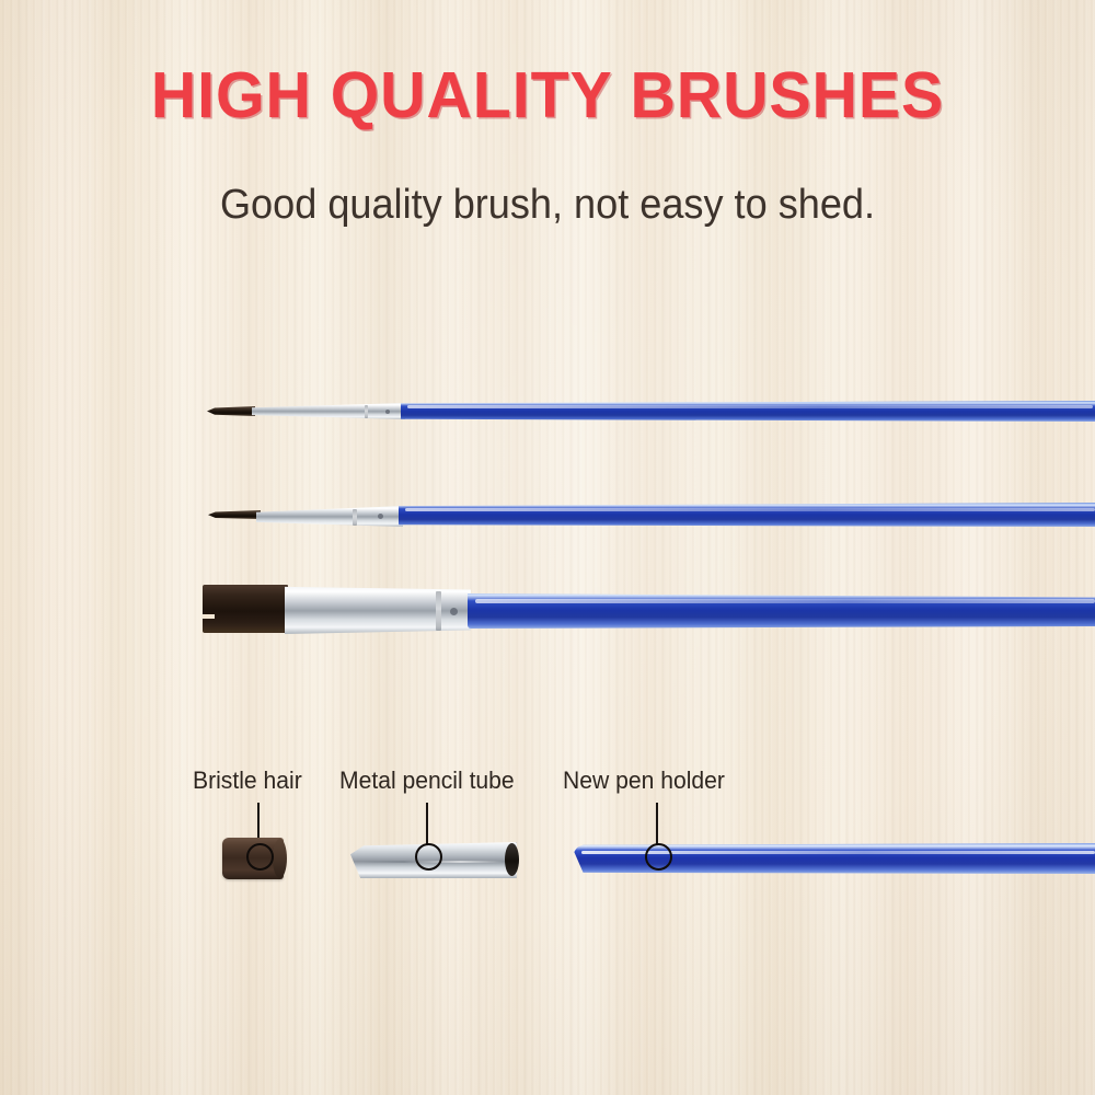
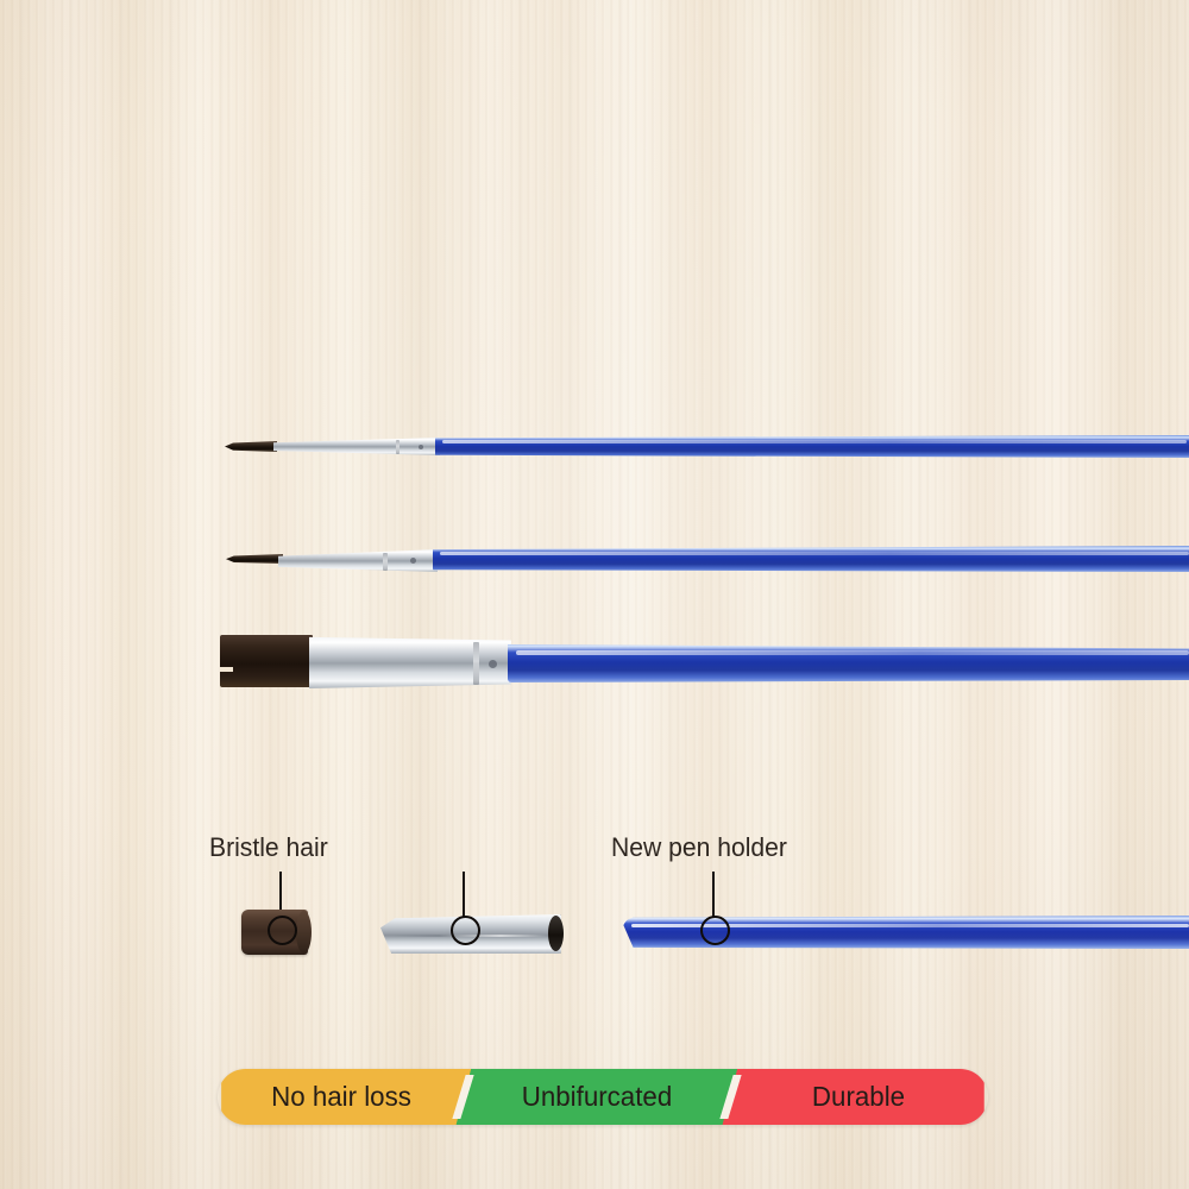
- HIGH QUALITY BRUSHES
- Good quality brush, not easy to shed.
  Bristle hair
- Metal pencil tube
  New pen holder
+ No hair loss
+ Unbifurcated
+ Durable
